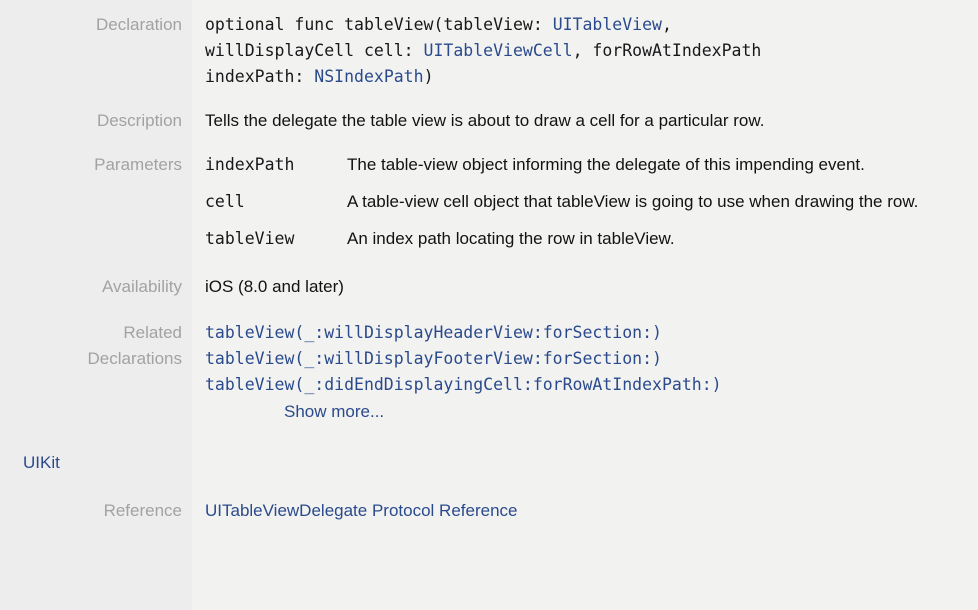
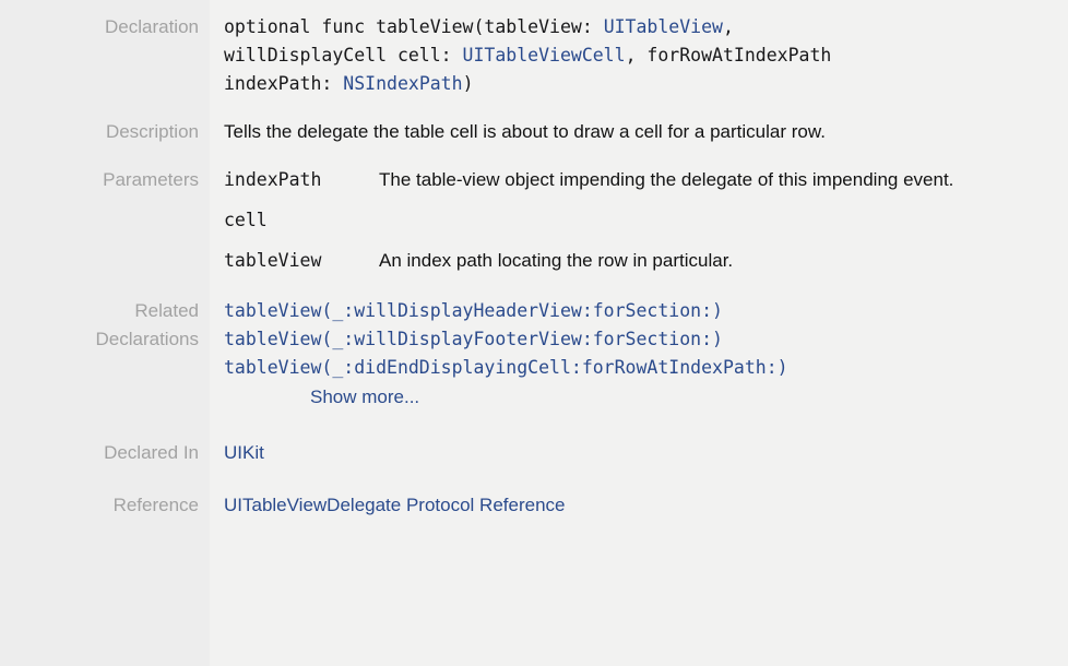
  Declaration
  optional func tableView(tableView: UITableView,
  willDisplayCell cell: UITableViewCell, forRowAtIndexPath
  indexPath: NSIndexPath)
  Description
- Tells the delegate the table view is about to draw a cell for a particular row.
+ Tells the delegate the table cell is about to draw a cell for a particular row.
  Parameters
  indexPath
- The table-view object informing the delegate of this impending event.
+ The table-view object impending the delegate of this impending event.
  cell
- A table-view cell object that tableView is going to use when drawing the row.
  tableView
- An index path locating the row in tableView.
+ An index path locating the row in particular.
- Availability
- iOS (8.0 and later)
  Related
  Declarations
  tableView(_:willDisplayHeaderView:forSection:)
  tableView(_:willDisplayFooterView:forSection:)
  tableView(_:didEndDisplayingCell:forRowAtIndexPath:)
  Show more...
+ Declared In
  UIKit
  Reference
  UITableViewDelegate Protocol Reference
